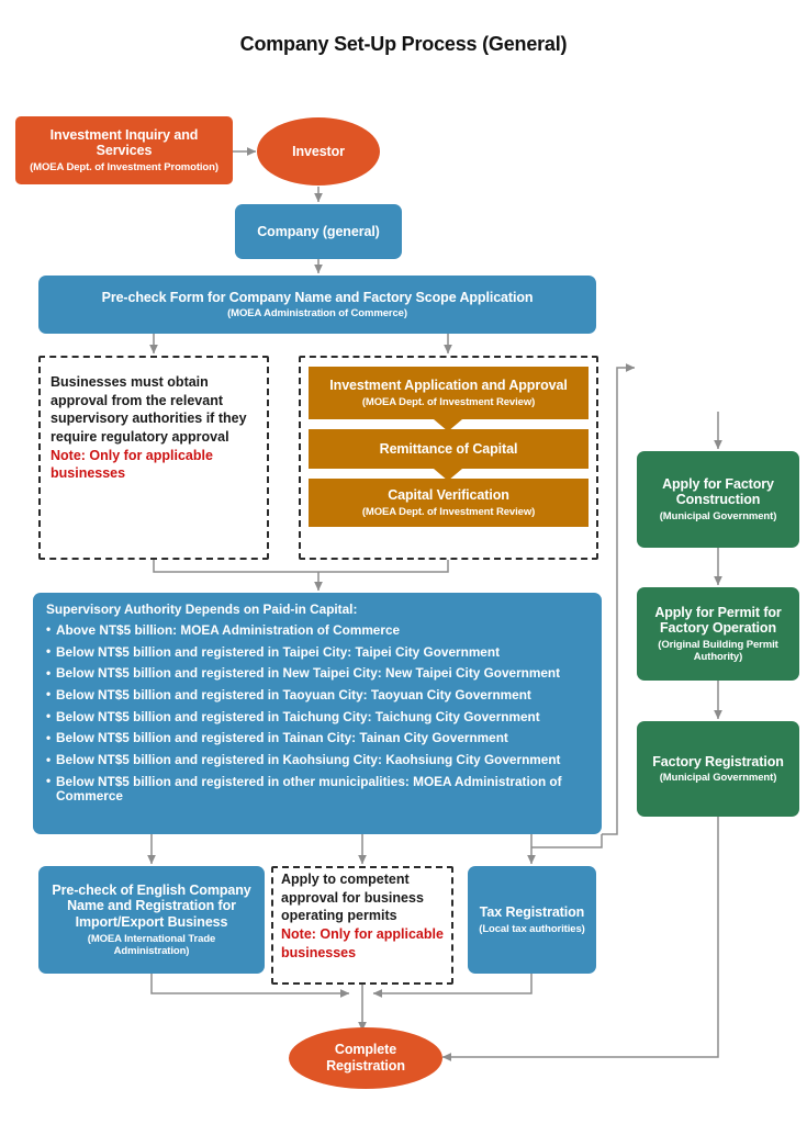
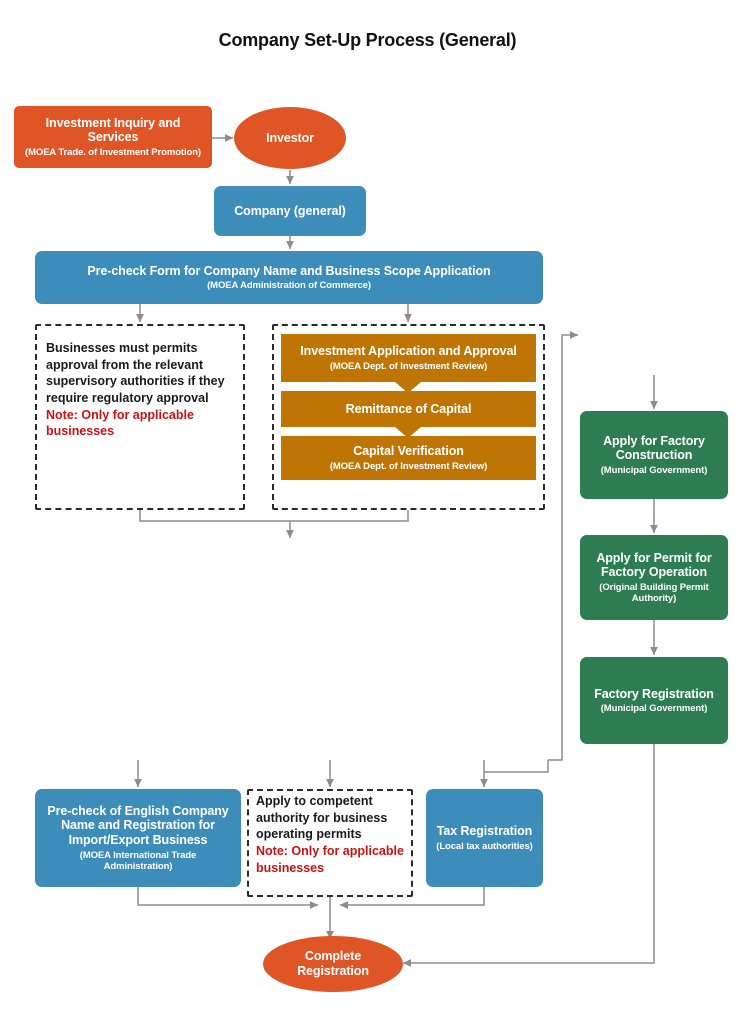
  Company Set-Up Process (General)
  Investment Inquiry and
  Services
- (MOEA Dept. of Investment Promotion)
+ (MOEA Trade. of Investment Promotion)
  Investor
  Company (general)
- Pre-check Form for Company Name and Factory Scope Application
+ Pre-check Form for Company Name and Business Scope Application
  (MOEA Administration of Commerce)
- Businesses must obtain approval from the relevant supervisory authorities if they require regulatory approval
+ Businesses must permits approval from the relevant supervisory authorities if they require regulatory approval
  Note: Only for applicable businesses
  Investment Application and Approval
  (MOEA Dept. of Investment Review)
  Remittance of Capital
  Capital Verification
  (MOEA Dept. of Investment Review)
  Apply for Factory
  Construction
  (Municipal Government)
  Apply for Permit for
  Factory Operation
  (Original Building Permit Authority)
  Factory Registration
  (Municipal Government)
- Supervisory Authority Depends on Paid-in Capital:
- Above NT$5 billion: MOEA Administration of Commerce
- Below NT$5 billion and registered in Taipei City: Taipei City Government
- Below NT$5 billion and registered in New Taipei City: New Taipei City Government
- Below NT$5 billion and registered in Taoyuan City: Taoyuan City Government
- Below NT$5 billion and registered in Taichung City: Taichung City Government
- Below NT$5 billion and registered in Tainan City: Tainan City Government
- Below NT$5 billion and registered in Kaohsiung City: Kaohsiung City Government
- Below NT$5 billion and registered in other municipalities: MOEA Administration of Commerce
  Pre-check of English Company
  Name and Registration for
  Import/Export Business
  (MOEA International Trade
  Administration)
- Apply to competent approval for business operating permits
+ Apply to competent authority for business operating permits
  Note: Only for applicable businesses
  Tax Registration
  (Local tax authorities)
  Complete
  Registration
